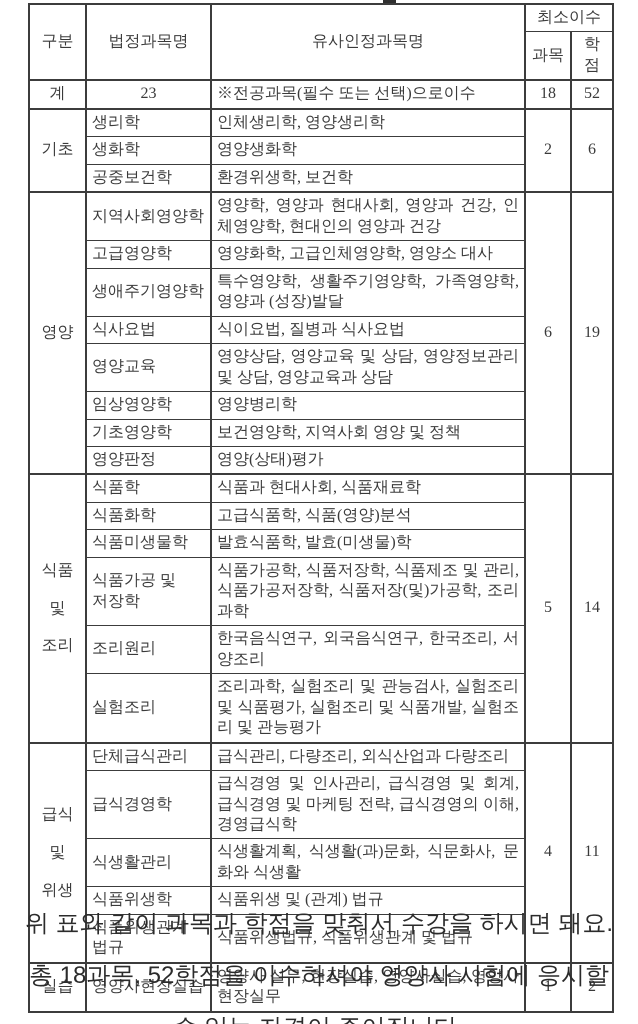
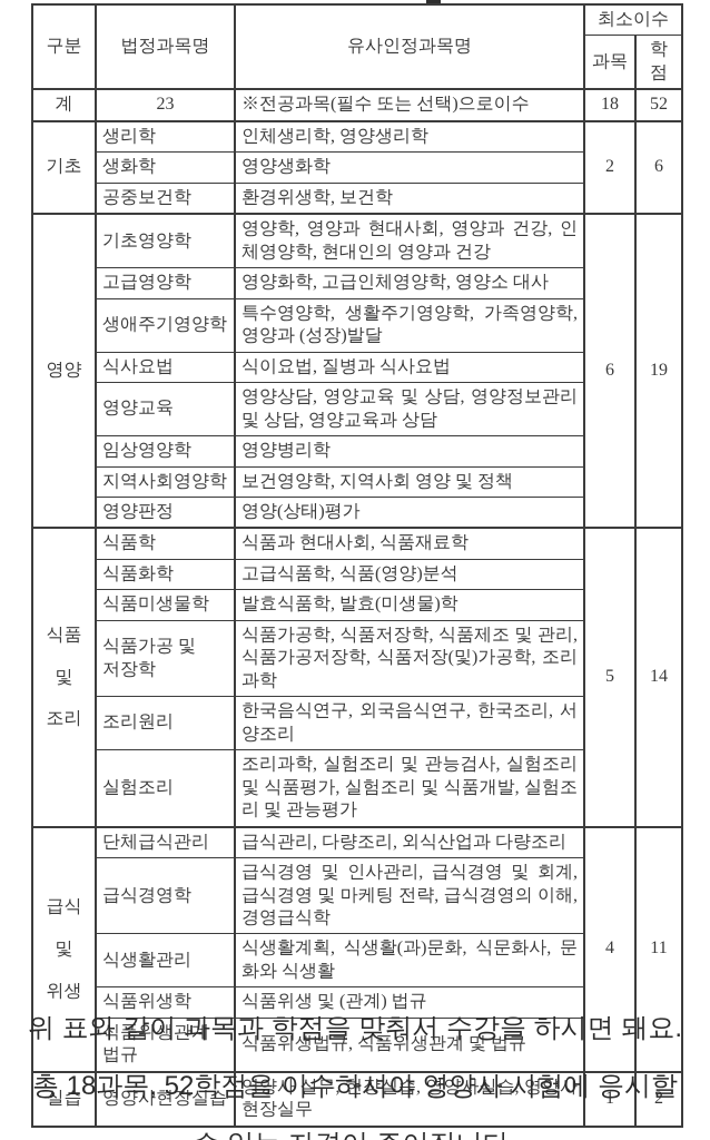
  구분	법정과목명	유사인정과목명	최소이수
  과목	학점
  계	23	※전공과목(필수 또는 선택)으로이수	18	52
  기초	생리학	인체생리학, 영양생리학	2	6
  생화학	영양생화학
  공중보건학	환경위생학, 보건학
- 영양	지역사회영양학	영양학, 영양과 현대사회, 영양과 건강, 인체영양학, 현대인의 영양과 건강	6	19
+ 영양	기초영양학	영양학, 영양과 현대사회, 영양과 건강, 인체영양학, 현대인의 영양과 건강	6	19
  고급영양학	영양화학, 고급인체영양학, 영양소 대사
  생애주기영양학	특수영양학, 생활주기영양학, 가족영양학, 영양과 (성장)발달
  식사요법	식이요법, 질병과 식사요법
  영양교육	영양상담, 영양교육 및 상담, 영양정보관리 및 상담, 영양교육과 상담
  임상영양학	영양병리학
- 기초영양학	보건영양학, 지역사회 영양 및 정책
+ 지역사회영양학	보건영양학, 지역사회 영양 및 정책
  영양판정	영양(상태)평가
  식품 및 조리	식품학	식품과 현대사회, 식품재료학	5	14
  식품화학	고급식품학, 식품(영양)분석
  식품미생물학	발효식품학, 발효(미생물)학
  식품가공 및 저장학	식품가공학, 식품저장학, 식품제조 및 관리, 식품가공저장학, 식품저장(및)가공학, 조리과학
  조리원리	한국음식연구, 외국음식연구, 한국조리, 서양조리
  실험조리	조리과학, 실험조리 및 관능검사, 실험조리 및 식품평가, 실험조리 및 식품개발, 실험조리 및 관능평가
  급식 및 위생	단체급식관리	급식관리, 다량조리, 외식산업과 다량조리	4	11
  급식경영학	급식경영 및 인사관리, 급식경영 및 회계, 급식경영 및 마케팅 전략, 급식경영의 이해, 경영급식학
  식생활관리	식생활계획, 식생활(과)문화, 식문화사, 문화와 식생활
  식품위생학	식품위생 및 (관계) 법규
  식품위생관계 법규	식품위생법규, 식품위생관계 및 법규
  실습	영양사현장실습	영양사 실무, 현장실습, 영양사실습, 영양사현장실무	1	2
  위 표와 같이 과목과 학점을 맞춰서 수강을 하시면 돼요.
  총 18과목, 52학점을 이수하셔야 영양사 시험에 응시할
